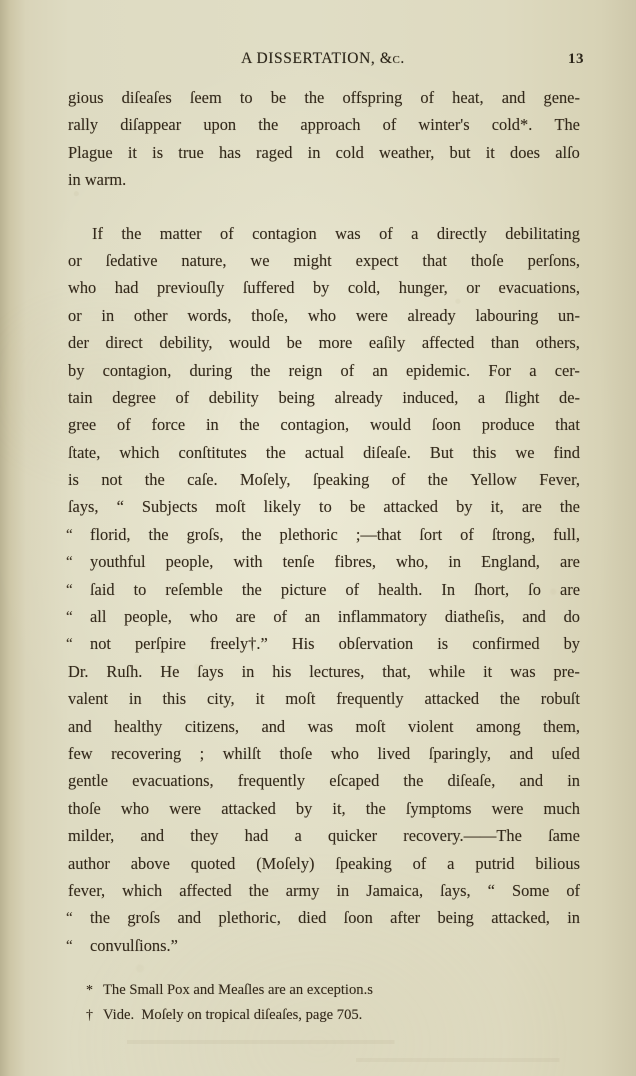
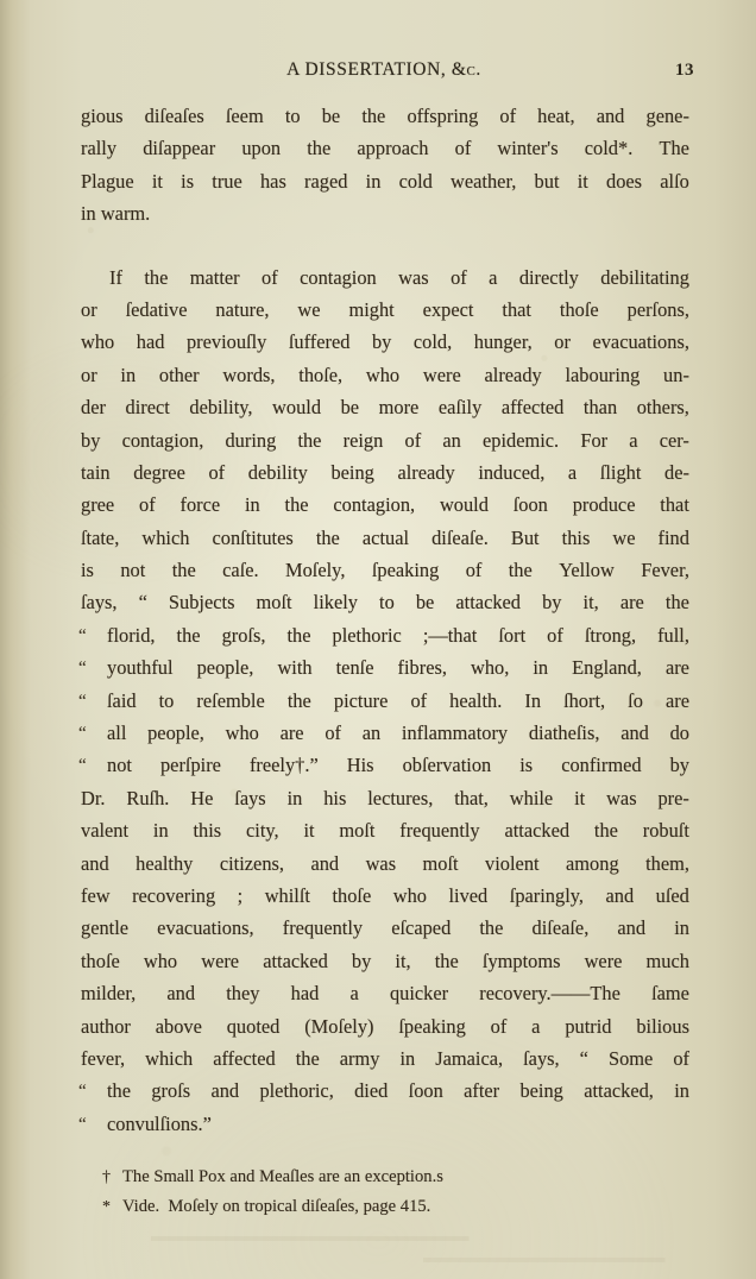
  A DISSERTATION, &c.
  13
  gious
  diſeaſes
  ſeem
  to
  be
  the
  offspring
  of
  heat,
  and
  gene-
  rally
  diſappear
  upon
  the
  approach
  of
  winter's
  cold*.
  The
  Plague
  it
  is
  true
  has
  raged
  in
  cold
  weather,
  but
  it
  does
  alſo
  in warm.
  If
  the
  matter
  of
  contagion
  was
  of
  a
  directly
  debilitating
  or
  ſedative
  nature,
  we
  might
  expect
  that
  thoſe
  perſons,
  who
  had
  previouſly
  ſuffered
  by
  cold,
  hunger,
  or
  evacuations,
  or
  in
  other
  words,
  thoſe,
  who
  were
  already
  labouring
  un-
  der
  direct
  debility,
  would
  be
  more
  eaſily
  affected
  than
  others,
  by
  contagion,
  during
  the
  reign
  of
  an
  epidemic.
  For
  a
  cer-
  tain
  degree
  of
  debility
  being
  already
  induced,
  a
  ſlight
  de-
  gree
  of
  force
  in
  the
  contagion,
  would
  ſoon
  produce
  that
  ſtate,
  which
  conſtitutes
  the
  actual
  diſeaſe.
  But
  this
  we
  find
  is
  not
  the
  caſe.
  Moſely,
  ſpeaking
  of
  the
  Yellow
  Fever,
  ſays,
  “
  Subjects
  moſt
  likely
  to
  be
  attacked
  by
  it,
  are
  the
  “
  florid,
  the
  groſs,
  the
  plethoric
  ;—that
  ſort
  of
  ſtrong,
  full,
  “
  youthful
  people,
  with
  tenſe
  fibres,
  who,
  in
  England,
  are
  “
  ſaid
  to
  reſemble
  the
  picture
  of
  health.
  In
  ſhort,
  ſo
  are
  “
  all
  people,
  who
  are
  of
  an
  inflammatory
  diatheſis,
  and
  do
  “
  not
  perſpire
  freely†.”
  His
  obſervation
  is
  confirmed
  by
  Dr.
  Ruſh.
  He
  ſays
  in
  his
  lectures,
  that,
  while
  it
  was
  pre-
  valent
  in
  this
  city,
  it
  moſt
  frequently
  attacked
  the
  robuſt
  and
  healthy
  citizens,
  and
  was
  moſt
  violent
  among
  them,
  few
  recovering
  ;
  whilſt
  thoſe
  who
  lived
  ſparingly,
  and
  uſed
  gentle
  evacuations,
  frequently
  eſcaped
  the
  diſeaſe,
  and
  in
  thoſe
  who
  were
  attacked
  by
  it,
  the
  ſymptoms
  were
  much
  milder,
  and
  they
  had
  a
  quicker
  recovery.——The
  ſame
  author
  above
  quoted
  (Moſely)
  ſpeaking
  of
  a
  putrid
  bilious
  fever,
  which
  affected
  the
  army
  in
  Jamaica,
  ſays,
  “
  Some
  of
  “
  the
  groſs
  and
  plethoric,
  died
  ſoon
  after
  being
  attacked,
  in
  “
  convulſions.”
- *
+ †
  The Small Pox and Meaſles are an exception.s
- †
+ *
- Vide. Moſely on tropical diſeaſes, page 705.
+ Vide. Moſely on tropical diſeaſes, page 415.
